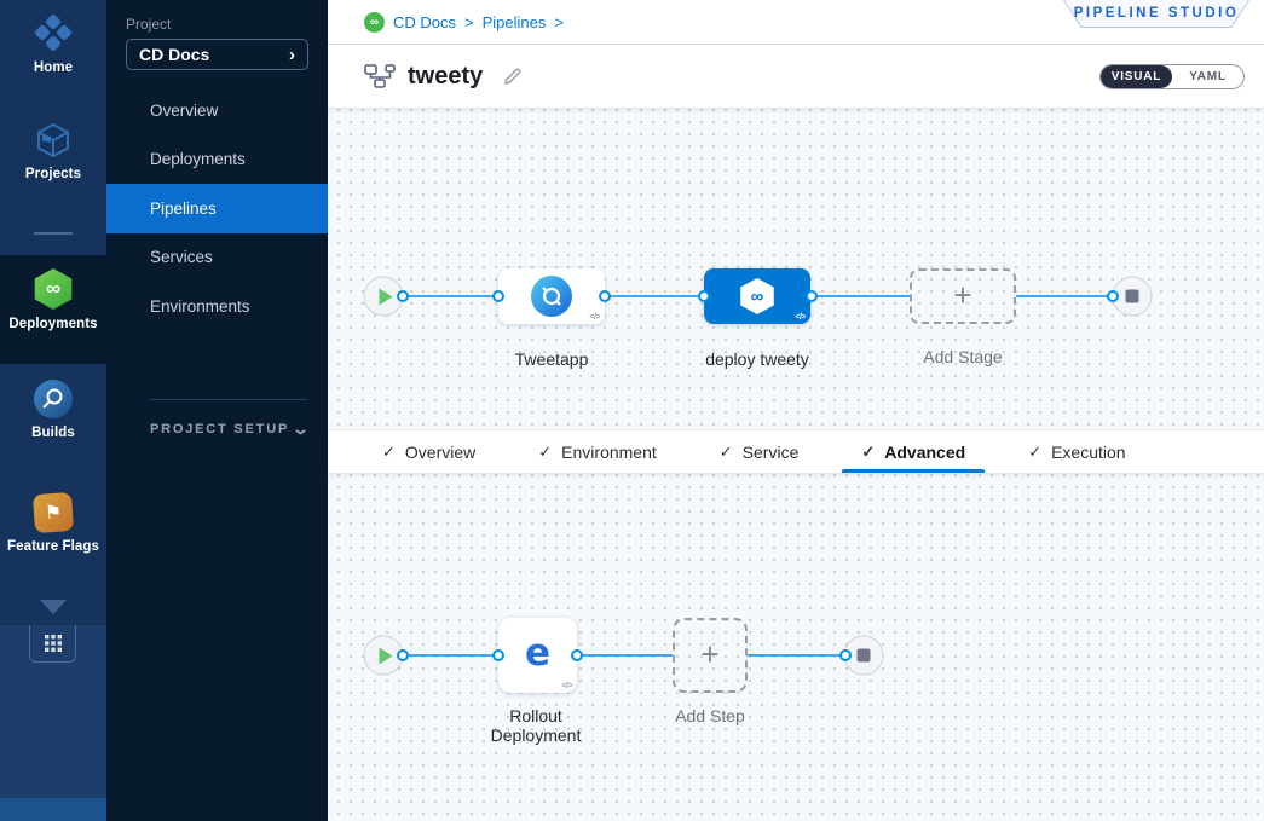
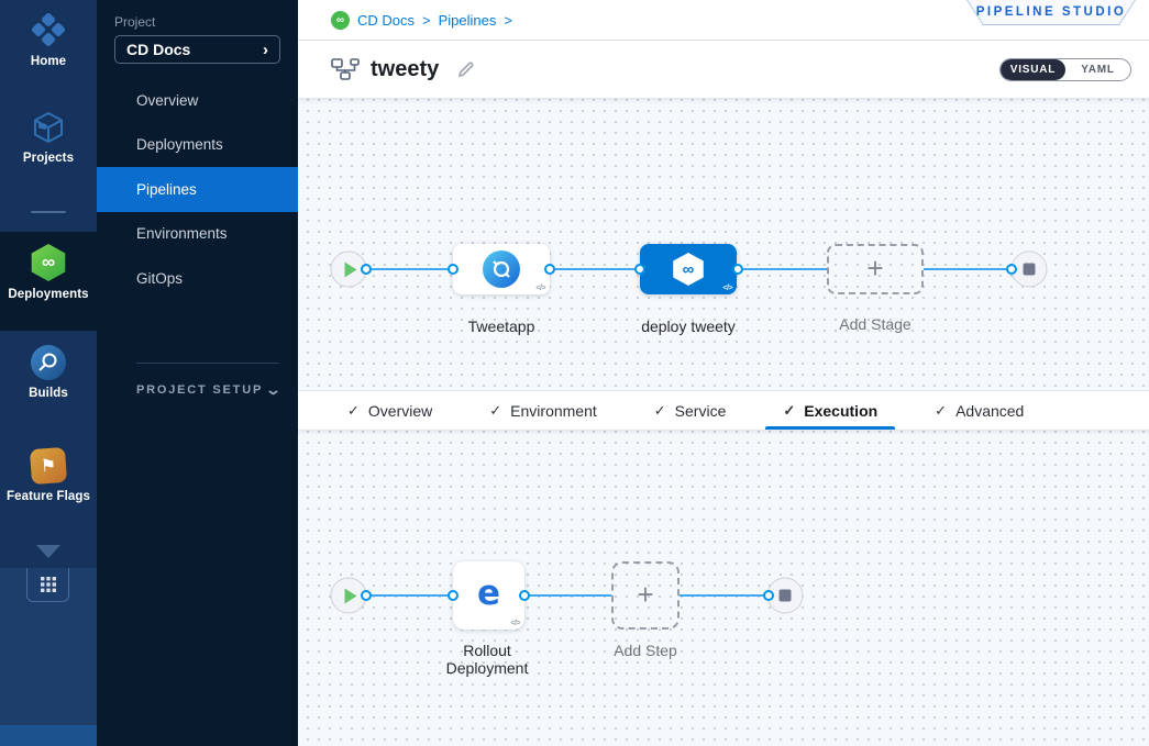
  Home
  Projects
  ∞
  Deployments
  Builds
  Feature Flags
  Project
  CD Docs
  ›
  Overview
  Deployments
  Pipelines
- Services
  Environments
+ GitOps
  PROJECT SETUP
  ⌄
  PIPELINE STUDIO
  ∞
  CD Docs
  >
  Pipelines
  >
  tweety
  VISUAL
  YAML
  Tweetapp
  ∞
  deploy tweety
  +
  Add Stage
  ✓
  Overview
  ✓
  Environment
  ✓
  Service
  ✓
- Advanced
+ Execution
  ✓
- Execution
+ Advanced
  e
  Rollout Deployment
  +
  Add Step
